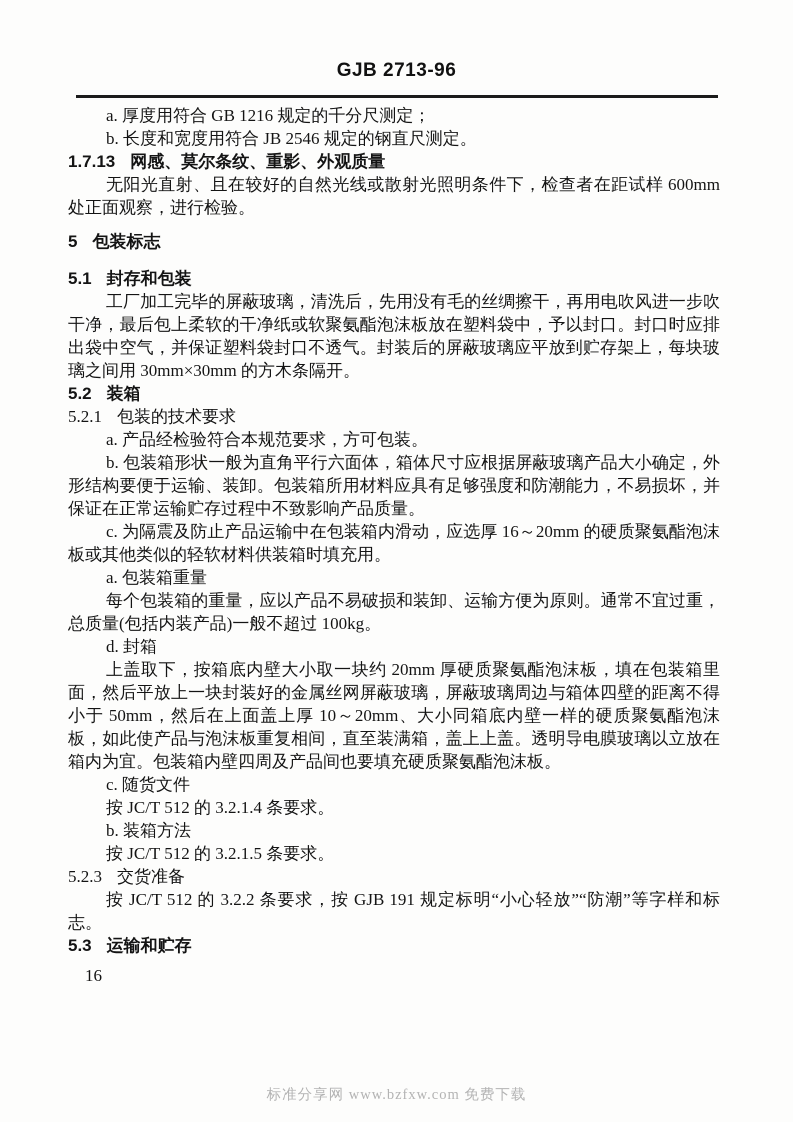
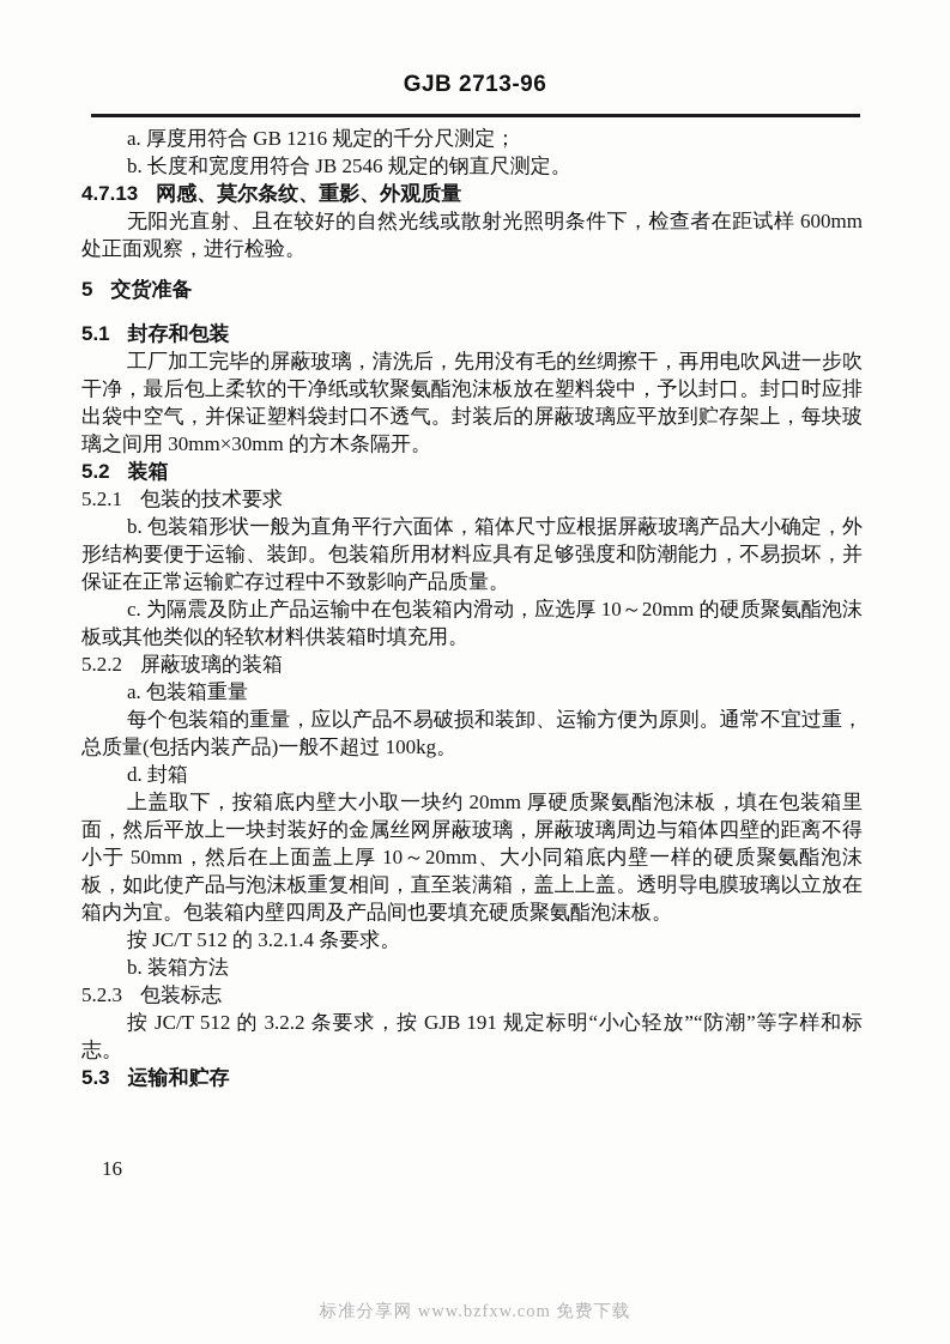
  GJB 2713-96
  a. 厚度用符合 GB 1216 规定的千分尺测定；
  b. 长度和宽度用符合 JB 2546 规定的钢直尺测定。
- 1.7.13 网感、莫尔条纹、重影、外观质量
+ 4.7.13 网感、莫尔条纹、重影、外观质量
  无阳光直射、且在较好的自然光线或散射光照明条件下，检查者在距试样 600mm 处正面观察，进行检验。
- 5 包装标志
+ 5 交货准备
  5.1 封存和包装
  工厂加工完毕的屏蔽玻璃，清洗后，先用没有毛的丝绸擦干，再用电吹风进一步吹干净，最后包上柔软的干净纸或软聚氨酯泡沫板放在塑料袋中，予以封口。封口时应排出袋中空气，并保证塑料袋封口不透气。封装后的屏蔽玻璃应平放到贮存架上，每块玻璃之间用 30mm×30mm 的方木条隔开。
  5.2 装箱
  5.2.1 包装的技术要求
- a. 产品经检验符合本规范要求，方可包装。
  b. 包装箱形状一般为直角平行六面体，箱体尺寸应根据屏蔽玻璃产品大小确定，外形结构要便于运输、装卸。包装箱所用材料应具有足够强度和防潮能力，不易损坏，并保证在正常运输贮存过程中不致影响产品质量。
- c. 为隔震及防止产品运输中在包装箱内滑动，应选厚 16～20mm 的硬质聚氨酯泡沫板或其他类似的轻软材料供装箱时填充用。
+ c. 为隔震及防止产品运输中在包装箱内滑动，应选厚 10～20mm 的硬质聚氨酯泡沫板或其他类似的轻软材料供装箱时填充用。
+ 5.2.2 屏蔽玻璃的装箱
  a. 包装箱重量
  每个包装箱的重量，应以产品不易破损和装卸、运输方便为原则。通常不宜过重，总质量(包括内装产品)一般不超过 100kg。
  d. 封箱
  上盖取下，按箱底内壁大小取一块约 20mm 厚硬质聚氨酯泡沫板，填在包装箱里面，然后平放上一块封装好的金属丝网屏蔽玻璃，屏蔽玻璃周边与箱体四壁的距离不得小于 50mm，然后在上面盖上厚 10～20mm、大小同箱底内壁一样的硬质聚氨酯泡沫板，如此使产品与泡沫板重复相间，直至装满箱，盖上上盖。透明导电膜玻璃以立放在箱内为宜。包装箱内壁四周及产品间也要填充硬质聚氨酯泡沫板。
- c. 随货文件
  按 JC/T 512 的 3.2.1.4 条要求。
  b. 装箱方法
- 按 JC/T 512 的 3.2.1.5 条要求。
- 5.2.3 交货准备
+ 5.2.3 包装标志
  按 JC/T 512 的 3.2.2 条要求，按 GJB 191 规定标明“小心轻放”“防潮”等字样和标志。
  5.3 运输和贮存
  16
  标准分享网 www.bzfxw.com 免费下载
